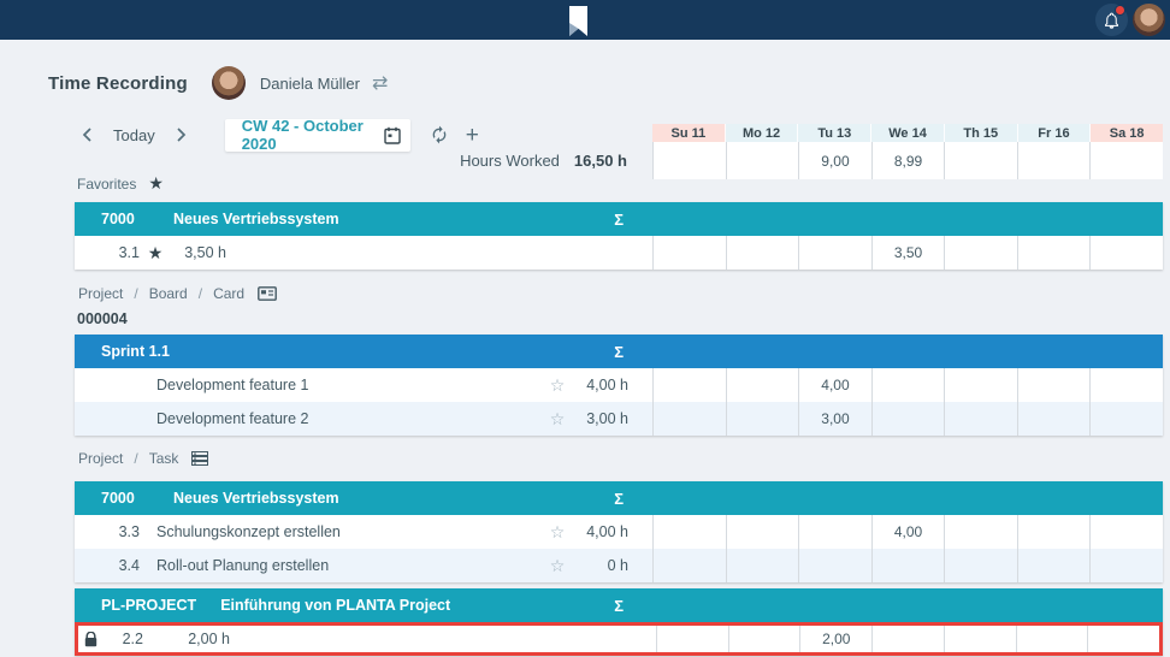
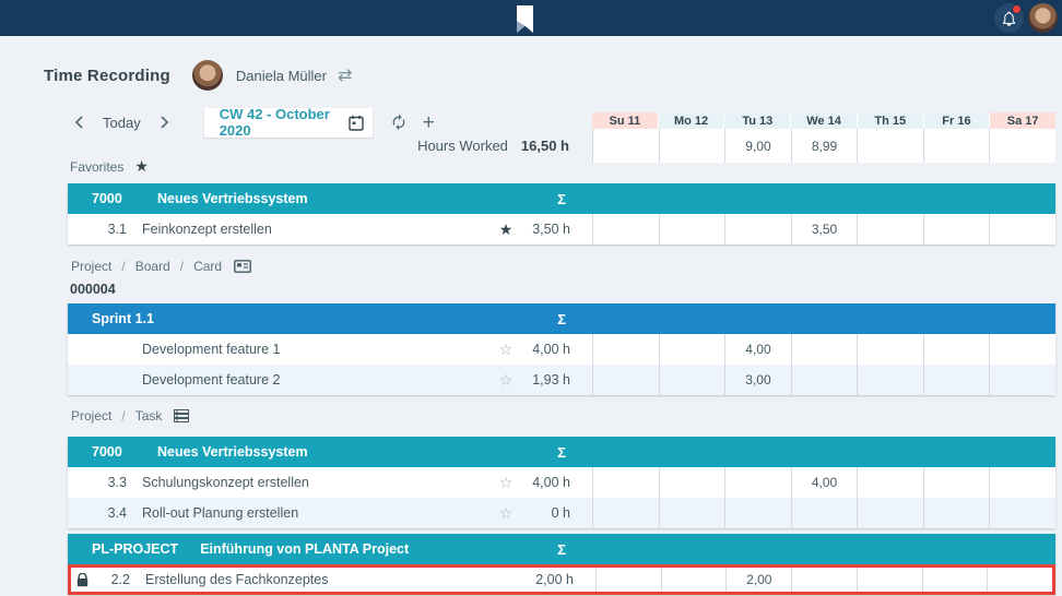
  Time Recording
  Daniela Müller
  ⇄
  Today
  CW 42 - October 2020
  +
  Su 11
  Mo 12
  Tu 13
  We 14
  Th 15
  Fr 16
- Sa 18
+ Sa 17
  Hours Worked
  16,50 h
  9,00
  8,99
  Favorites
  ★
  7000
  Neues Vertriebssystem
  Σ
  3.1
+ Feinkonzept erstellen
  ★
  3,50 h
  3,50
  Project
  /
  Board
  /
  Card
  000004
  Sprint 1.1
  Σ
  Development feature 1
  ☆
  4,00 h
  4,00
  Development feature 2
  ☆
- 3,00 h
+ 1,93 h
  3,00
  Project
  /
  Task
  7000
  Neues Vertriebssystem
  Σ
  3.3
  Schulungskonzept erstellen
  ☆
  4,00 h
  4,00
  3.4
  Roll-out Planung erstellen
  ☆
  0 h
  PL-PROJECT
  Einführung von PLANTA Project
  Σ
  2.2
+ Erstellung des Fachkonzeptes
  2,00 h
  2,00
